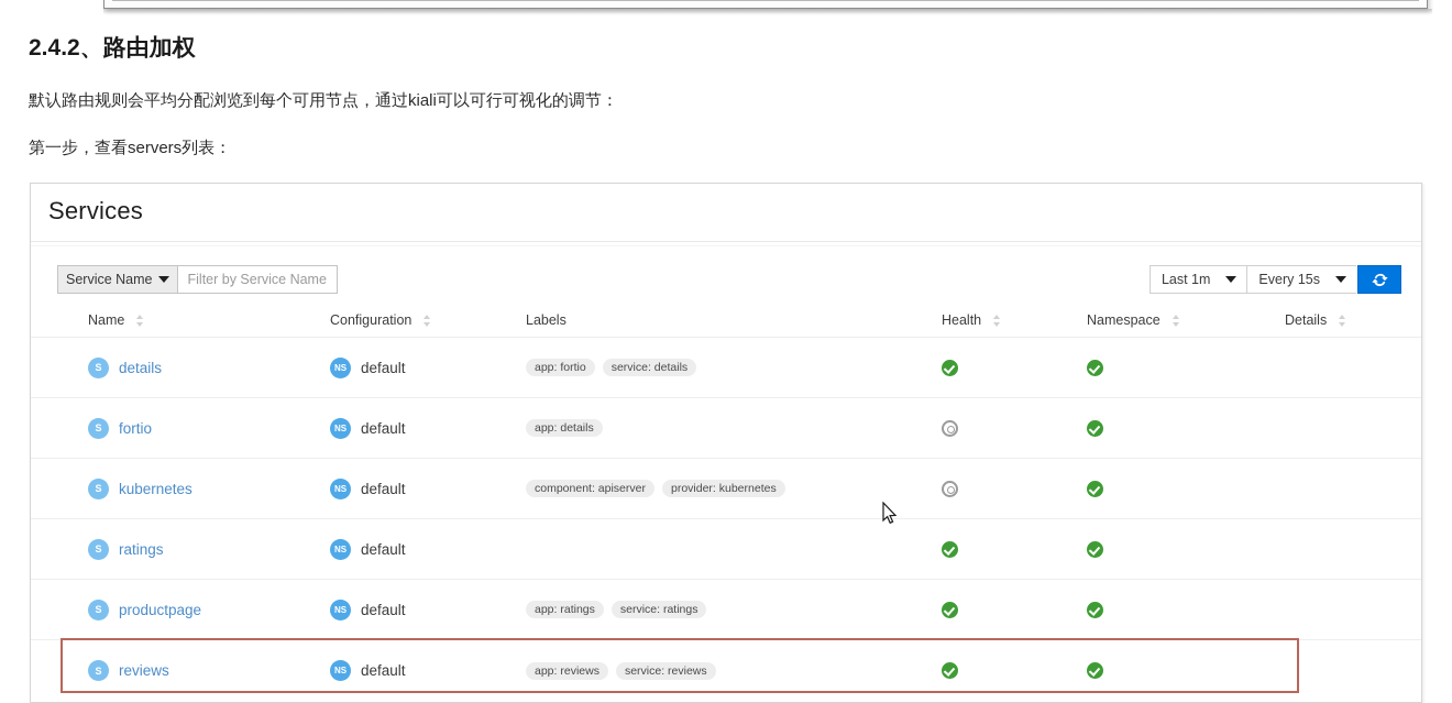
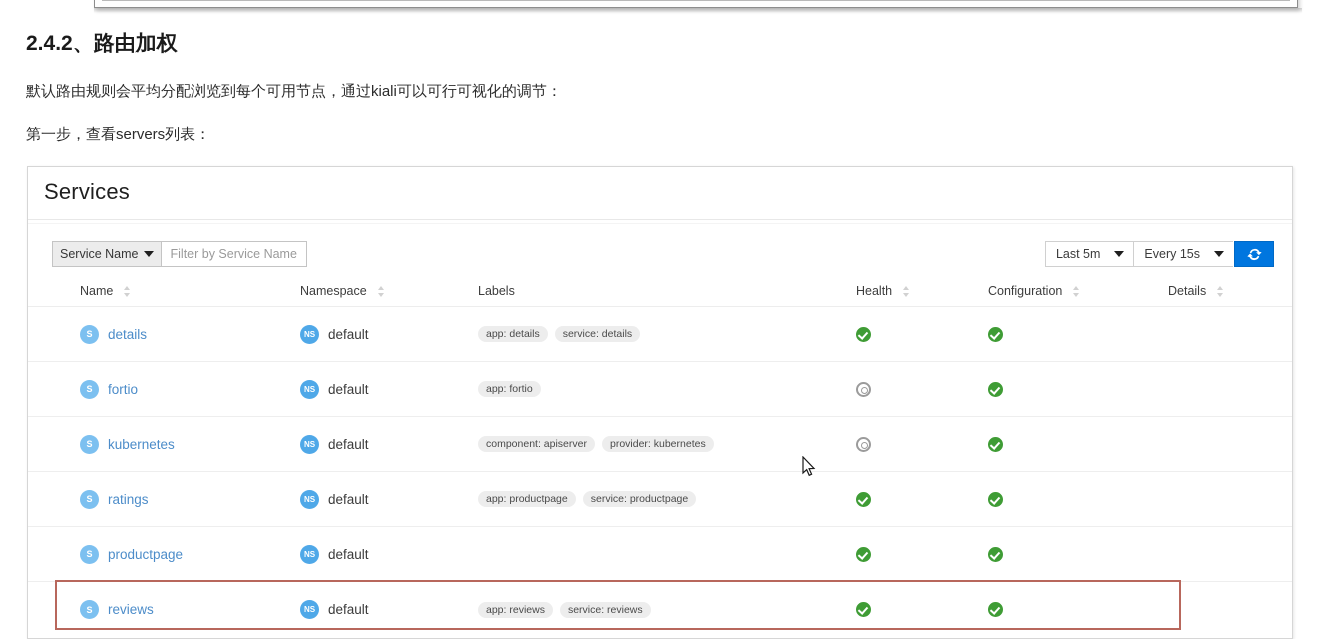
  2.4.2、路由加权
  默认路由规则会平均分配浏览到每个可用节点，通过kiali可以可行可视化的调节：
  第一步，查看servers列表：
  Services
  Service Name
  Filter by Service Name
- Last 1m
+ Last 5m
  Every 15s
  Name
- Configuration
+ Namespace
  Labels
  Health
- Namespace
+ Configuration
  Details
  S
  details
  NS
  default
- app: fortio
+ app: details
  service: details
  S
  fortio
  NS
  default
- app: details
+ app: fortio
  S
  kubernetes
  NS
  default
  component: apiserver
  provider: kubernetes
  S
  ratings
  NS
  default
+ app: productpage
+ service: productpage
  S
  productpage
  NS
  default
- app: ratings
- service: ratings
  S
  reviews
  NS
  default
  app: reviews
  service: reviews
